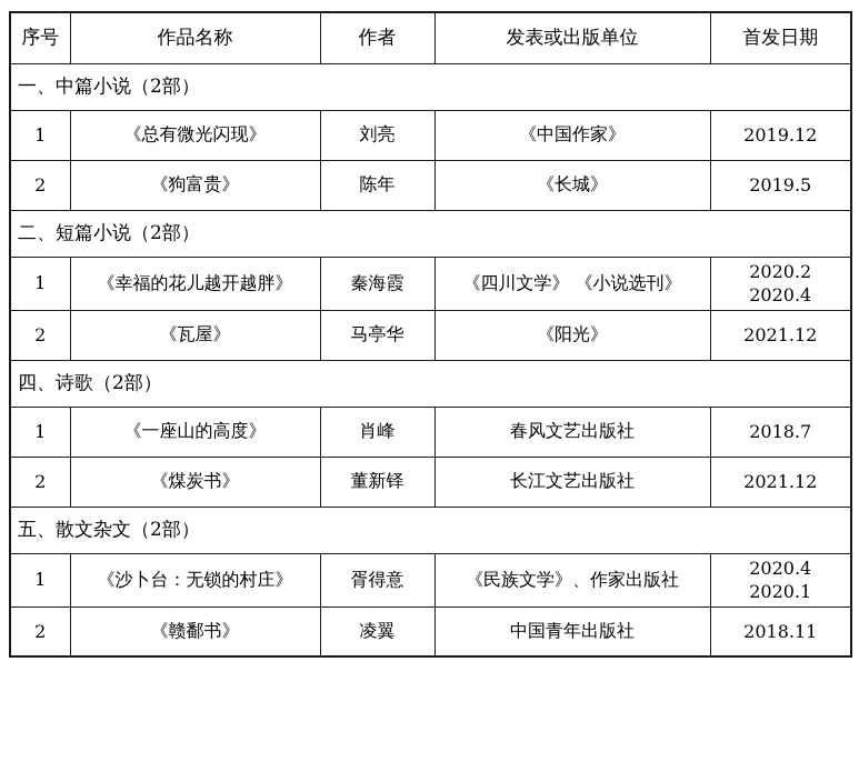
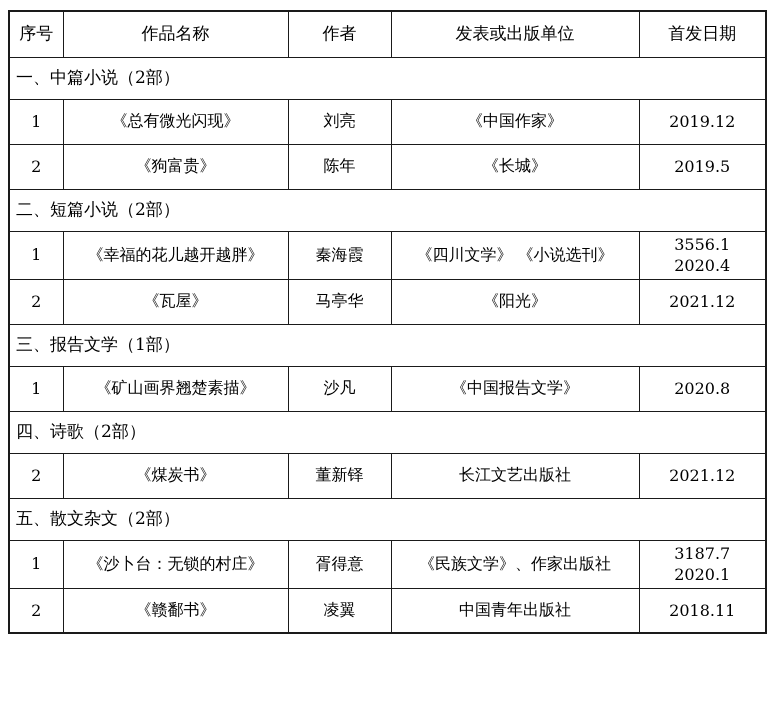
  序号	作品名称	作者	发表或出版单位	首发日期
  一、中篇小说（2部）
  1	《总有微光闪现》	刘亮	《中国作家》	2019.12
  2	《狗富贵》	陈年	《长城》	2019.5
  二、短篇小说（2部）
- 1	《幸福的花儿越开越胖》	秦海霞	《四川文学》 《小说选刊》	2020.2 2020.4
+ 1	《幸福的花儿越开越胖》	秦海霞	《四川文学》 《小说选刊》	3556.1 2020.4
  2	《瓦屋》	马亭华	《阳光》	2021.12
+ 三、报告文学（1部）
+ 1	《矿山画界翘楚素描》	沙凡	《中国报告文学》	2020.8
  四、诗歌（2部）
- 1	《一座山的高度》	肖峰	春风文艺出版社	2018.7
  2	《煤炭书》	董新铎	长江文艺出版社	2021.12
  五、散文杂文（2部）
- 1	《沙卜台：无锁的村庄》	胥得意	《民族文学》、作家出版社	2020.4 2020.1
+ 1	《沙卜台：无锁的村庄》	胥得意	《民族文学》、作家出版社	3187.7 2020.1
  2	《赣鄱书》	凌翼	中国青年出版社	2018.11
